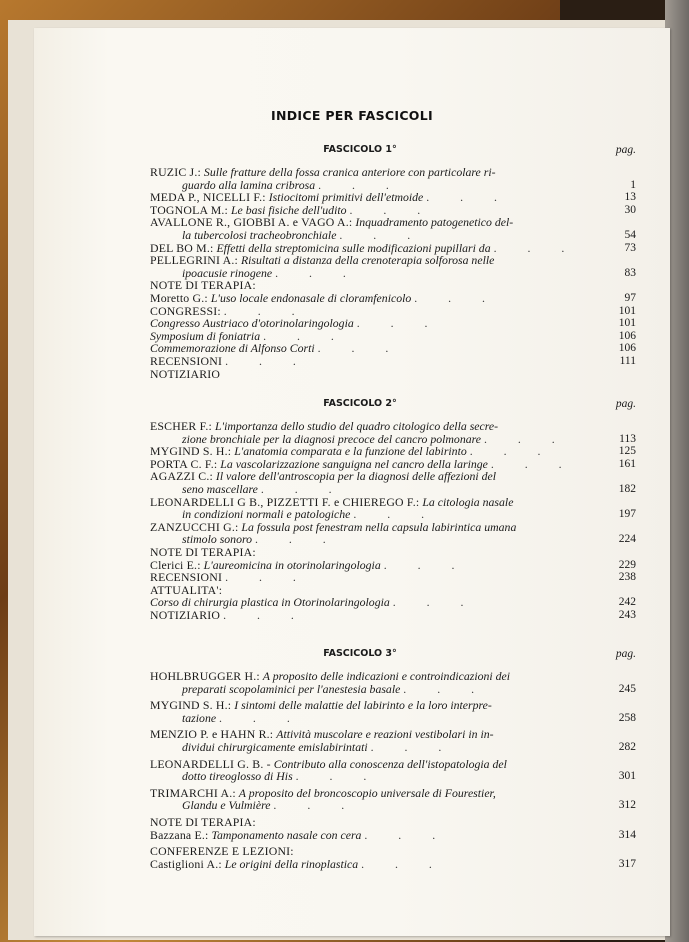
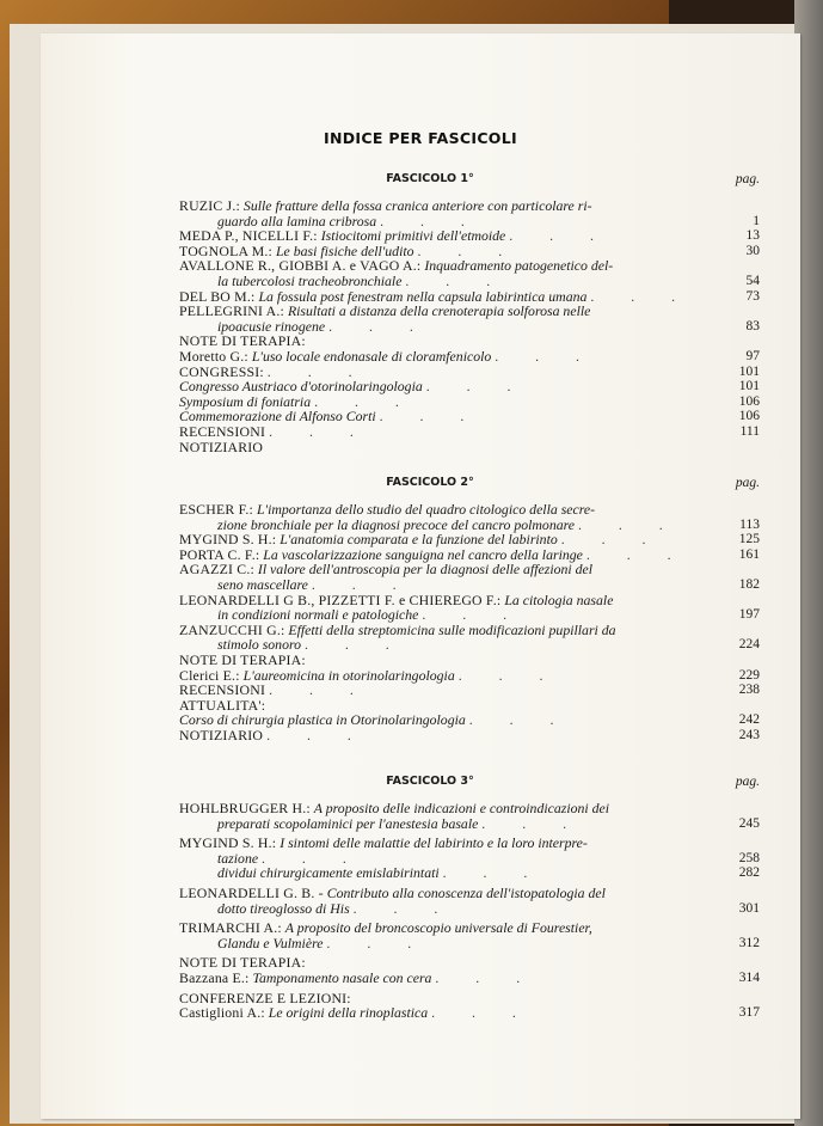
  INDICE PER FASCICOLI
  FASCICOLO 1°
  pag.
  RUZIC J.: Sulle fratture della fossa cranica anteriore con particolare ri-
  guardo alla lamina cribrosa . . .
  1
  MEDA P., NICELLI F.: Istiocitomi primitivi dell'etmoide . . .
  13
  TOGNOLA M.: Le basi fisiche dell'udito . . .
  30
  AVALLONE R., GIOBBI A. e VAGO A.: Inquadramento patogenetico del-
  la tubercolosi tracheobronchiale . . .
  54
- DEL BO M.: Effetti della streptomicina sulle modificazioni pupillari da . . .
+ DEL BO M.: La fossula post fenestram nella capsula labirintica umana . . .
  73
  PELLEGRINI A.: Risultati a distanza della crenoterapia solforosa nelle
  ipoacusie rinogene . . .
  83
  NOTE DI TERAPIA:
  Moretto G.: L'uso locale endonasale di cloramfenicolo . . .
  97
  CONGRESSI: . . .
  101
  Congresso Austriaco d'otorinolaringologia . . .
  101
  Symposium di foniatria . . .
  106
  Commemorazione di Alfonso Corti . . .
  106
  RECENSIONI . . .
  111
  NOTIZIARIO
  FASCICOLO 2°
  pag.
  ESCHER F.: L'importanza dello studio del quadro citologico della secre-
  zione bronchiale per la diagnosi precoce del cancro polmonare . . .
  113
  MYGIND S. H.: L'anatomia comparata e la funzione del labirinto . . .
  125
  PORTA C. F.: La vascolarizzazione sanguigna nel cancro della laringe . . .
  161
  AGAZZI C.: Il valore dell'antroscopia per la diagnosi delle affezioni del
  seno mascellare . . .
  182
  LEONARDELLI G B., PIZZETTI F. e CHIEREGO F.: La citologia nasale
  in condizioni normali e patologiche . . .
  197
- ZANZUCCHI G.: La fossula post fenestram nella capsula labirintica umana
+ ZANZUCCHI G.: Effetti della streptomicina sulle modificazioni pupillari da
  stimolo sonoro . . .
  224
  NOTE DI TERAPIA:
  Clerici E.: L'aureomicina in otorinolaringologia . . .
  229
  RECENSIONI . . .
  238
  ATTUALITA':
  Corso di chirurgia plastica in Otorinolaringologia . . .
  242
  NOTIZIARIO . . .
  243
  FASCICOLO 3°
  pag.
  HOHLBRUGGER H.: A proposito delle indicazioni e controindicazioni dei
  preparati scopolaminici per l'anestesia basale . . .
  245
  MYGIND S. H.: I sintomi delle malattie del labirinto e la loro interpre-
  tazione . . .
  258
- MENZIO P. e HAHN R.: Attività muscolare e reazioni vestibolari in in-
  dividui chirurgicamente emislabirintati . . .
  282
  LEONARDELLI G. B. - Contributo alla conoscenza dell'istopatologia del
  dotto tireoglosso di His . . .
  301
  TRIMARCHI A.: A proposito del broncoscopio universale di Fourestier,
  Glandu e Vulmière . . .
  312
  NOTE DI TERAPIA:
  Bazzana E.: Tamponamento nasale con cera . . .
  314
  CONFERENZE E LEZIONI:
  Castiglioni A.: Le origini della rinoplastica . . .
  317
